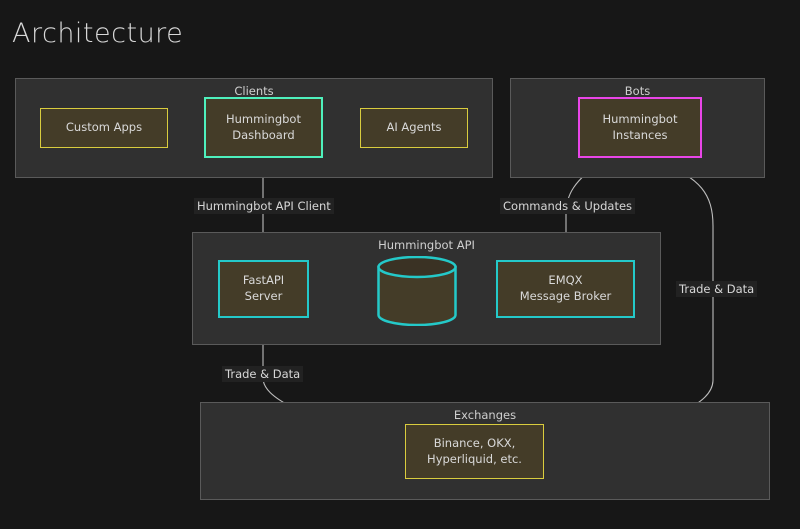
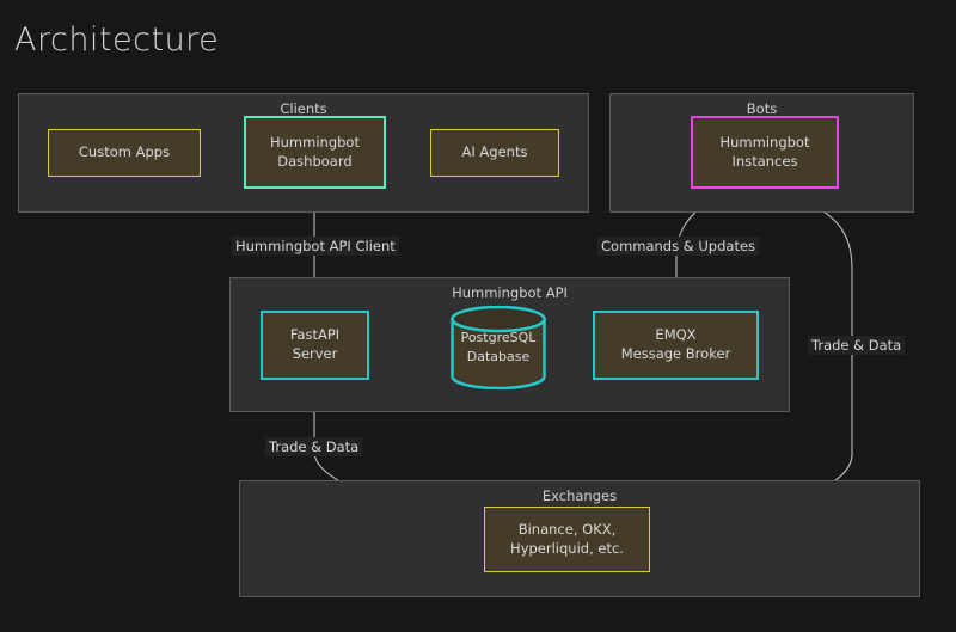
  Architecture
  Clients
  Custom Apps
  Hummingbot
  Dashboard
  AI Agents
  Bots
  Hummingbot
  Instances
  Hummingbot API
  FastAPI
  Server
+ PostgreSQL
+ Database
  EMQX
  Message Broker
  Exchanges
  Binance, OKX,
  Hyperliquid, etc.
  Hummingbot API Client
  Commands & Updates
  Trade & Data
  Trade & Data
